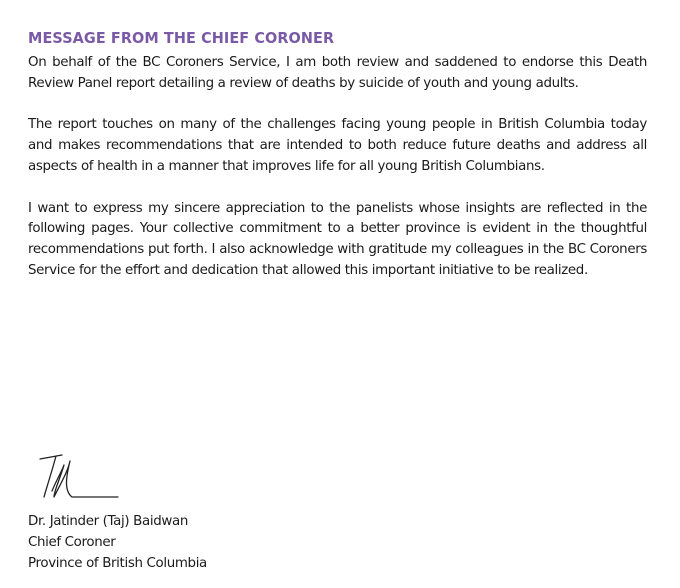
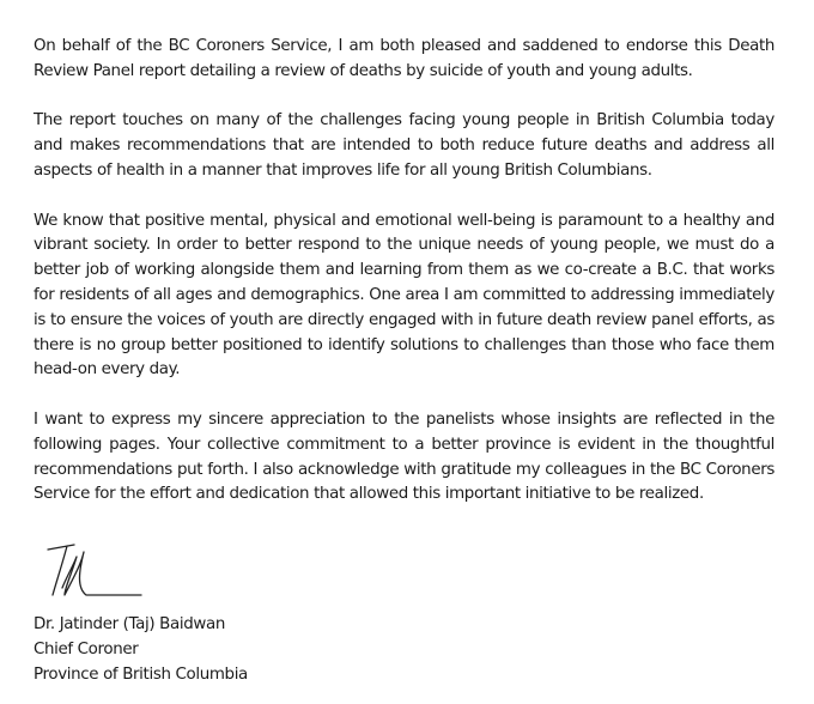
- MESSAGE FROM THE CHIEF CORONER
- On behalf of the BC Coroners Service, I am both review and saddened to endorse this Death Review Panel report detailing a review of deaths by suicide of youth and young adults.
+ On behalf of the BC Coroners Service, I am both pleased and saddened to endorse this Death Review Panel report detailing a review of deaths by suicide of youth and young adults.
  The report touches on many of the challenges facing young people in British Columbia today and makes recommendations that are intended to both reduce future deaths and address all aspects of health in a manner that improves life for all young British Columbians.
+ We know that positive mental, physical and emotional well-being is paramount to a healthy and vibrant society. In order to better respond to the unique needs of young people, we must do a better job of working alongside them and learning from them as we co-create a B.C. that works for residents of all ages and demographics. One area I am committed to addressing immediately is to ensure the voices of youth are directly engaged with in future death review panel efforts, as there is no group better positioned to identify solutions to challenges than those who face them head-on every day.
  I want to express my sincere appreciation to the panelists whose insights are reflected in the following pages. Your collective commitment to a better province is evident in the thoughtful recommendations put forth. I also acknowledge with gratitude my colleagues in the BC Coroners Service for the effort and dedication that allowed this important initiative to be realized.
  Dr. Jatinder (Taj) Baidwan
  Chief Coroner
  Province of British Columbia
